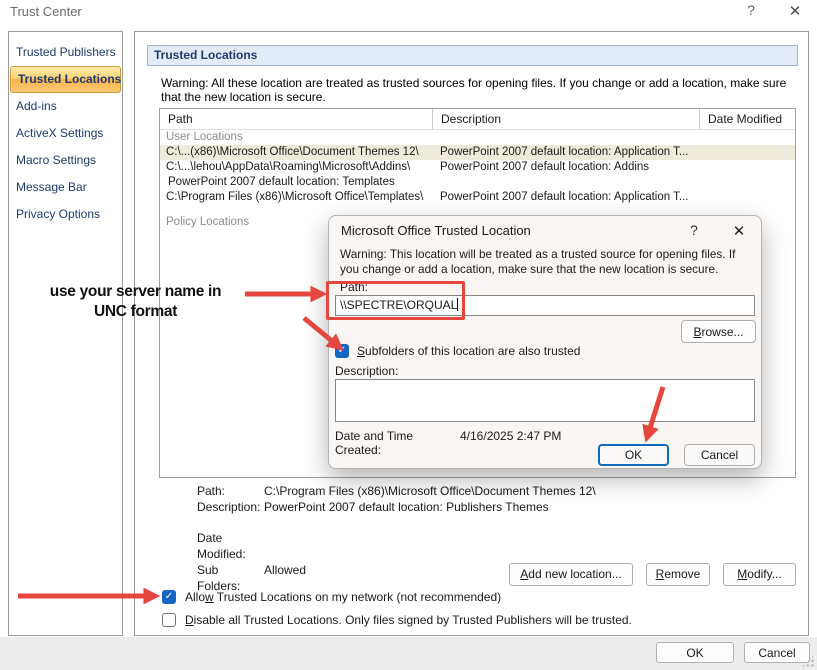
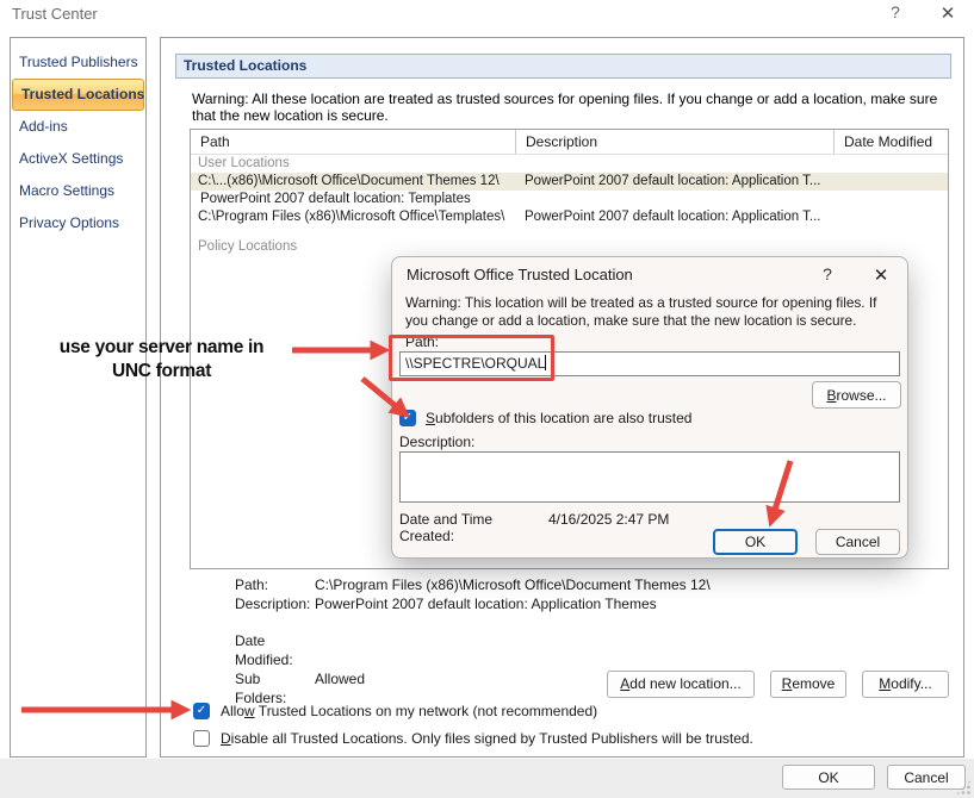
  Trust Center
  ?
  ✕
  Trusted Publishers
  Trusted Locations
  Add-ins
  ActiveX Settings
  Macro Settings
- Message Bar
  Privacy Options
  Trusted Locations
  Warning: All these location are treated as trusted sources for opening files. If you change or add a location, make sure that the new location is secure.
  Path
  Description
  Date Modified
  User Locations
  C:\...(x86)\Microsoft Office\Document Themes 12\
  PowerPoint 2007 default location: Application T...
- C:\...\lehou\AppData\Roaming\Microsoft\Addins\
- PowerPoint 2007 default location: Addins
  PowerPoint 2007 default location: Templates
  C:\Program Files (x86)\Microsoft Office\Templates\
  PowerPoint 2007 default location: Application T...
  Policy Locations
  Path:
  C:\Program Files (x86)\Microsoft Office\Document Themes 12\
  Description:
- PowerPoint 2007 default location: Publishers Themes
+ PowerPoint 2007 default location: Application Themes
  Date Modified:
  Sub Folders:
  Allowed
  Add new location...
  Remove
  Modify...
  ✓
  Allow Trusted Locations on my network (not recommended)
  Disable all Trusted Locations. Only files signed by Trusted Publishers will be trusted.
  OK
  Cancel
  Microsoft Office Trusted Location
  ?
  ✕
  Warning: This location will be treated as a trusted source for opening files. If you change or add a location, make sure that the new location is secure.
  Path:
  \\SPECTRE\ORQUAL
  Browse...
  ✓
  Subfolders of this location are also trusted
  Description:
  Date and Time Created:
  4/16/2025 2:47 PM
  OK
  Cancel
  use your server name in
  UNC format
